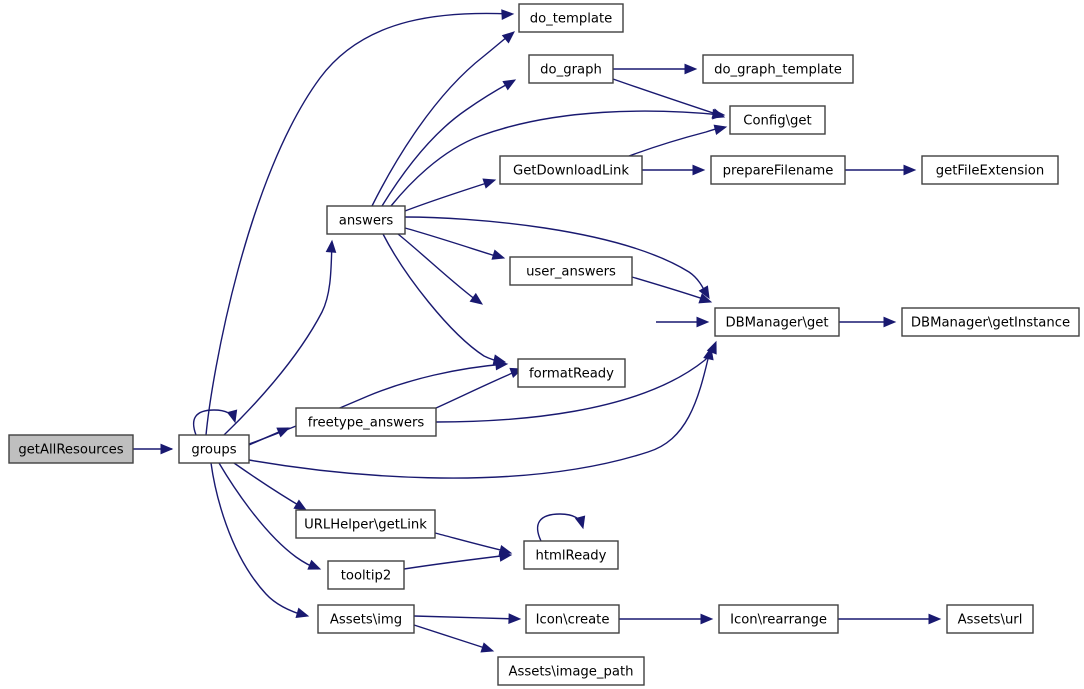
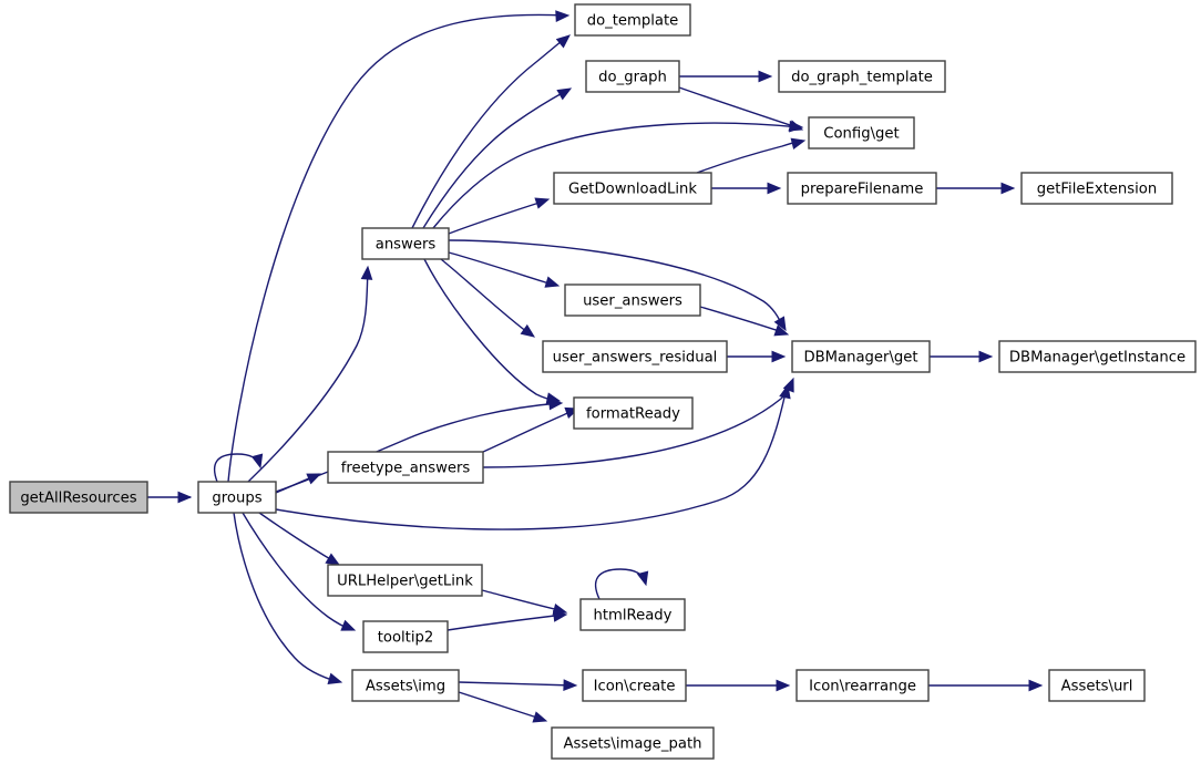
  getAllResources
  groups
  do_template
  do_graph
  do_graph_template
  Config\get
  GetDownloadLink
  prepareFilename
  getFileExtension
  answers
  user_answers
+ user_answers_residual
  DBManager\get
  DBManager\getInstance
  formatReady
  freetype_answers
  URLHelper\getLink
  htmlReady
  tooltip2
  Assets\img
  Icon\create
  Icon\rearrange
  Assets\url
  Assets\image_path
